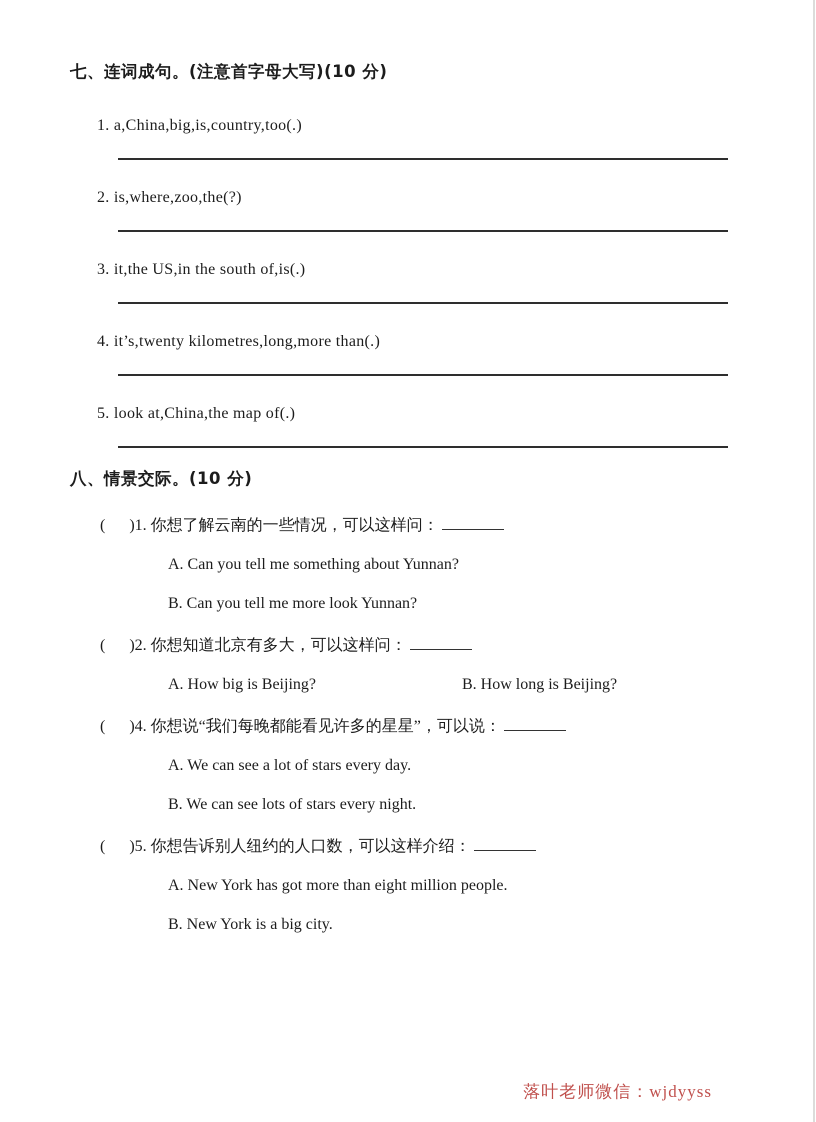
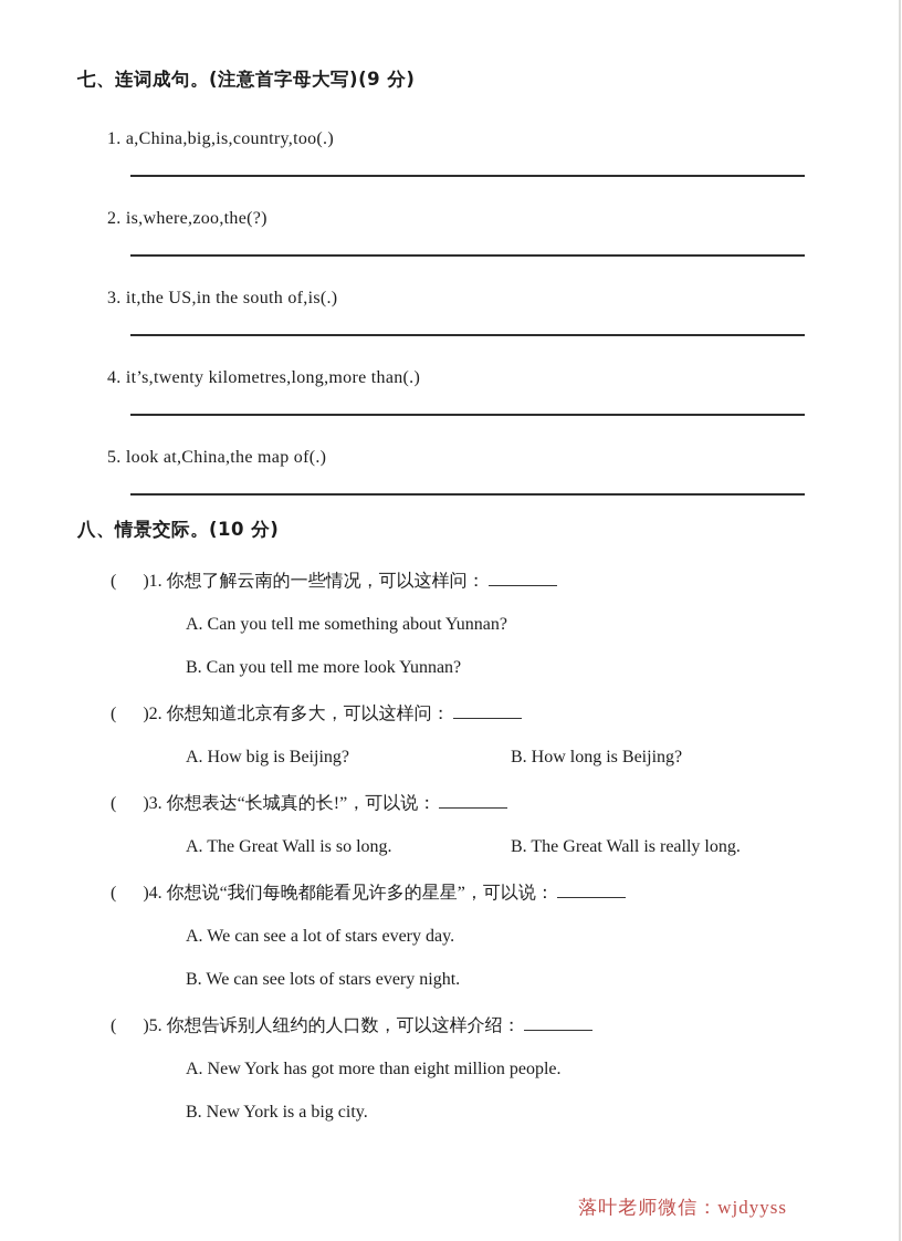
- 七、连词成句。(注意首字母大写)(10 分)
+ 七、连词成句。(注意首字母大写)(9 分)
  1. a,China,big,is,country,too(.)
  2. is,where,zoo,the(?)
  3. it,the US,in the south of,is(.)
  4. it’s,twenty kilometres,long,more than(.)
  5. look at,China,the map of(.)
  八、情景交际。(10 分)
  ( )1. 你想了解云南的一些情况，可以这样问：
  A. Can you tell me something about Yunnan?
  B. Can you tell me more look Yunnan?
  ( )2. 你想知道北京有多大，可以这样问：
  A. How big is Beijing? B. How long is Beijing?
+ ( )3. 你想表达“长城真的长!”，可以说：
+ A. The Great Wall is so long. B. The Great Wall is really long.
  ( )4. 你想说“我们每晚都能看见许多的星星”，可以说：
  A. We can see a lot of stars every day.
  B. We can see lots of stars every night.
  ( )5. 你想告诉别人纽约的人口数，可以这样介绍：
  A. New York has got more than eight million people.
  B. New York is a big city.
  落叶老师微信：wjdyyss
